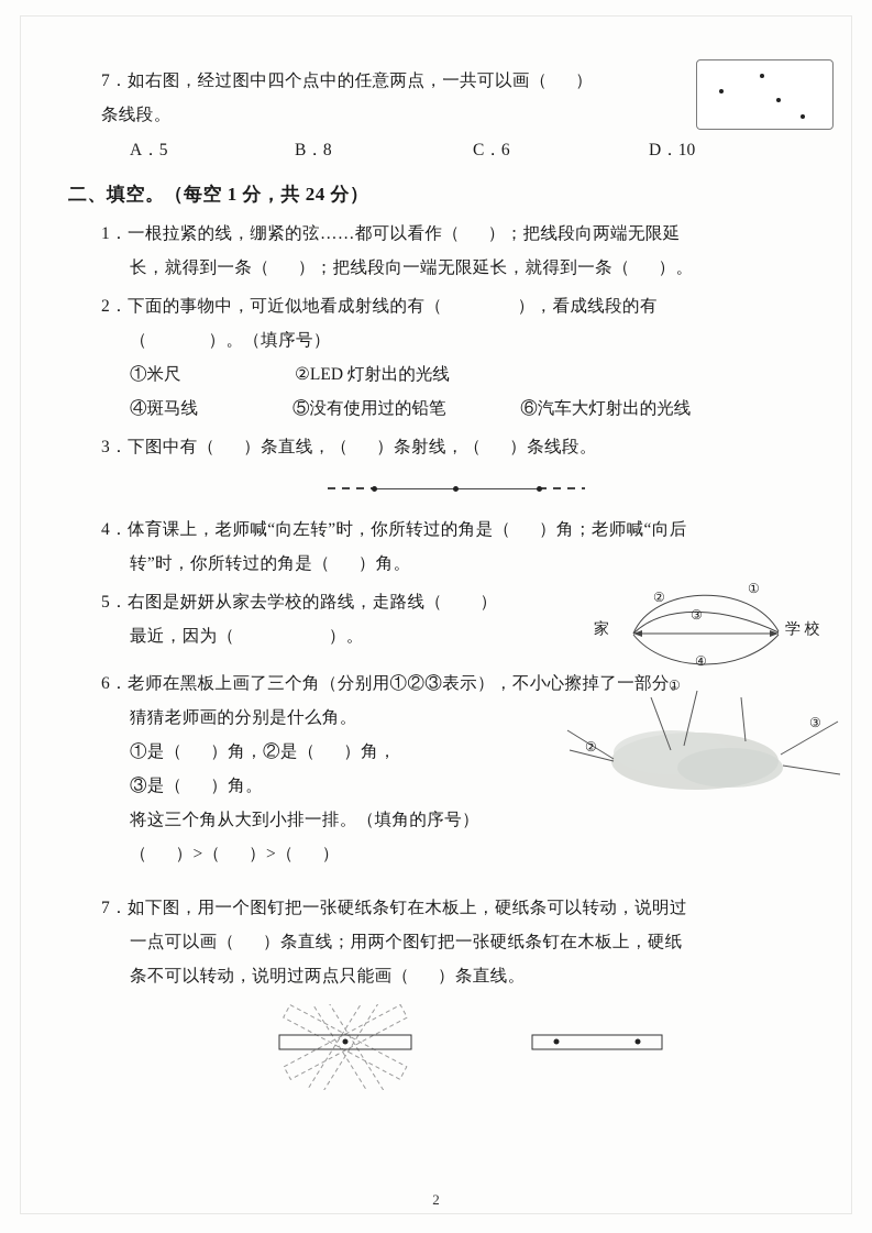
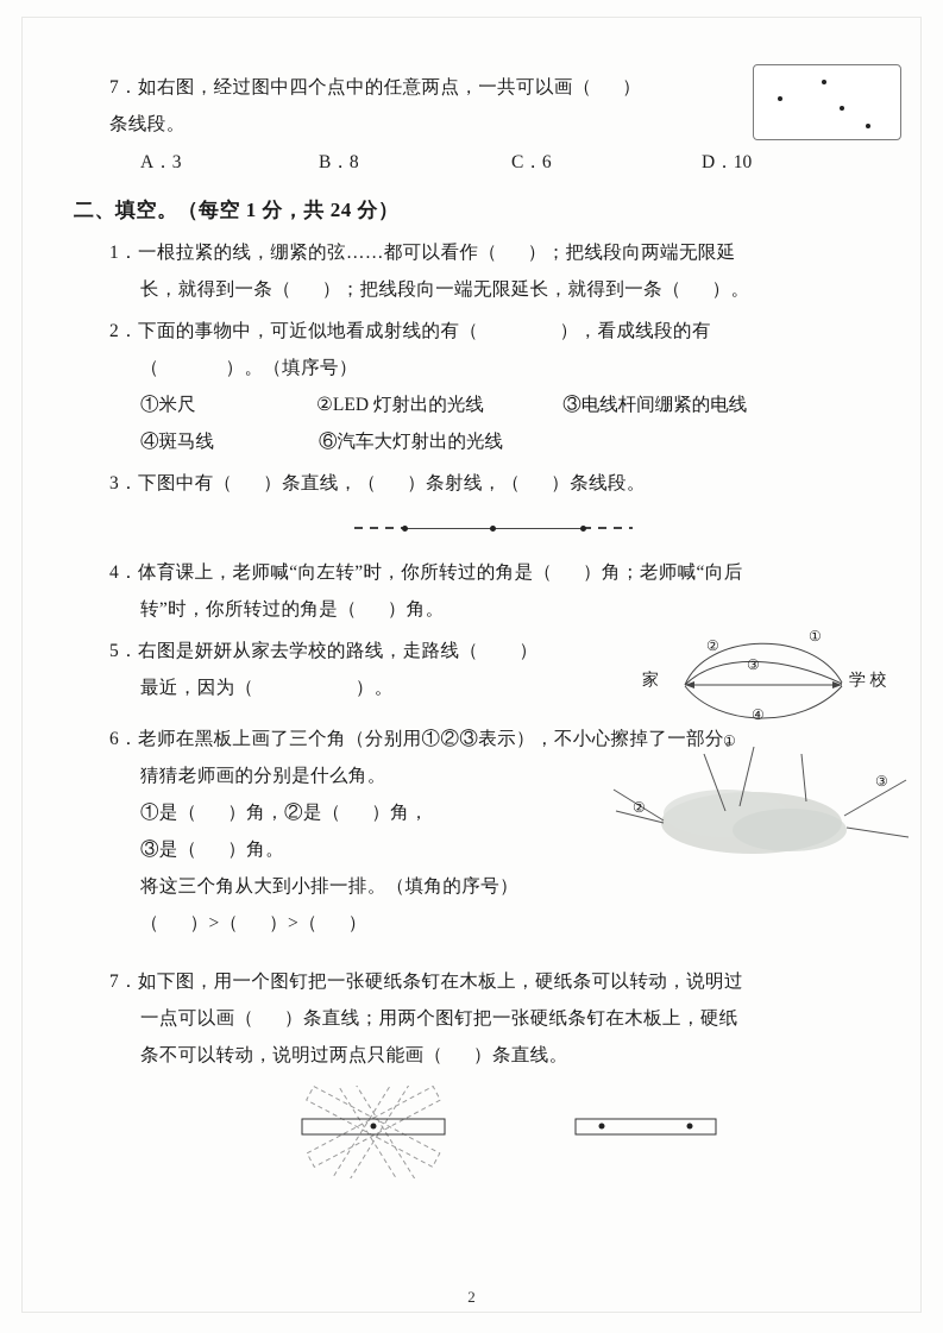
  7．如右图，经过图中四个点中的任意两点，一共可以画（ ）
  条线段。
- A．5
+ A．3
  B．8
  C．6
  D．10
  二、填空。（每空 1 分，共 24 分）
  1．一根拉紧的线，绷紧的弦……都可以看作（ ）；把线段向两端无限延
  长，就得到一条（ ）；把线段向一端无限延长，就得到一条（ ）。
  2．下面的事物中，可近似地看成射线的有（ ），看成线段的有
  （ ）。（填序号）
  ①米尺
  ②LED 灯射出的光线
+ ③电线杆间绷紧的电线
  ④斑马线
- ⑤没有使用过的铅笔
  ⑥汽车大灯射出的光线
  3．下图中有（ ）条直线，（ ）条射线，（ ）条线段。
  4．体育课上，老师喊“向左转”时，你所转过的角是（ ）角；老师喊“向后
  转”时，你所转过的角是（ ）角。
  5．右图是妍妍从家去学校的路线，走路线（ ）
  最近，因为（ ）。
  ②
  ③
  ①
  ④
  家
  学 校
  6．老师在黑板上画了三个角（分别用①②③表示），不小心擦掉了一部分。
  猜猜老师画的分别是什么角。
  ①是（ ）角，②是（ ）角，
  ③是（ ）角。
  将这三个角从大到小排一排。（填角的序号）
  （ ）>（ ）>（ ）
  ①
  ②
  ③
  7．如下图，用一个图钉把一张硬纸条钉在木板上，硬纸条可以转动，说明过
  一点可以画（ ）条直线；用两个图钉把一张硬纸条钉在木板上，硬纸
  条不可以转动，说明过两点只能画（ ）条直线。
  2
